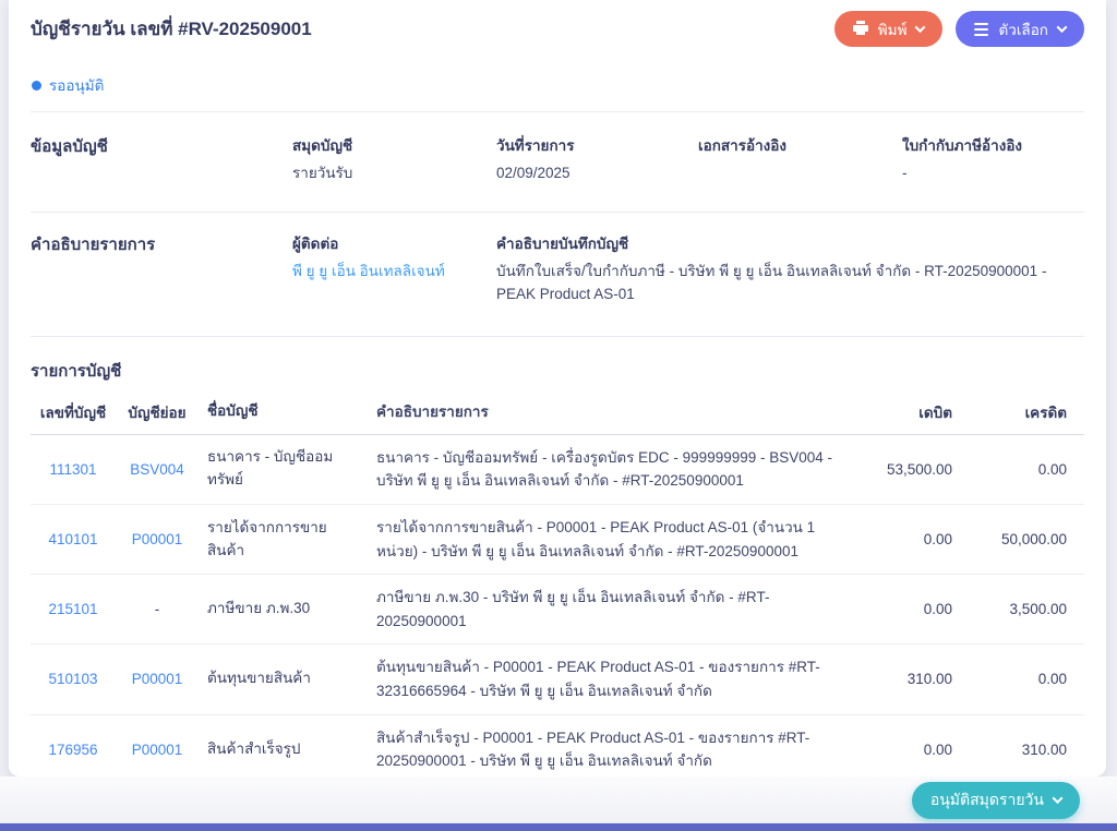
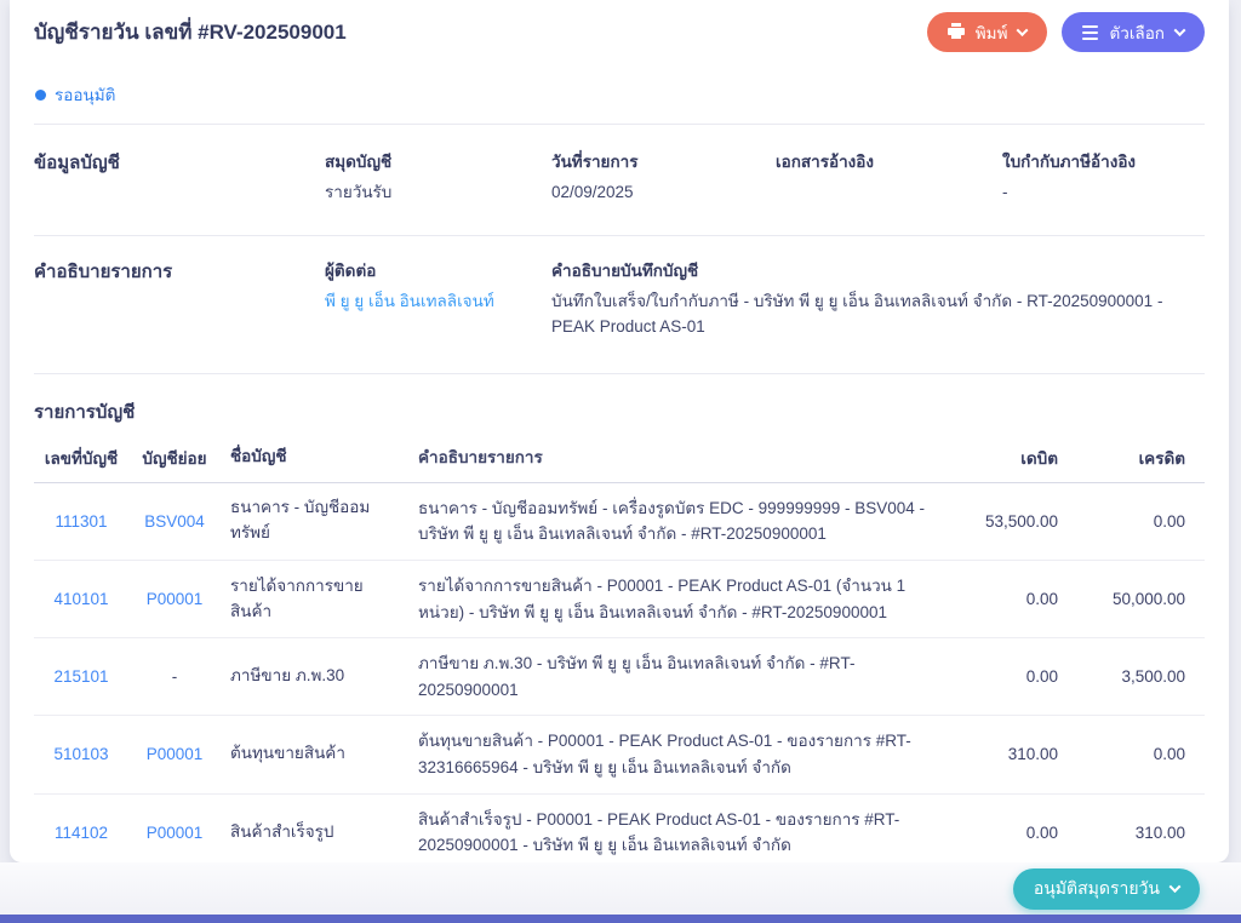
  บัญชีรายวัน เลขที่ #RV-202509001
  พิมพ์
  ตัวเลือก
  รออนุมัติ
  ข้อมูลบัญชี
  สมุดบัญชี
  รายวันรับ
  วันที่รายการ
  02/09/2025
  เอกสารอ้างอิง
  ใบกำกับภาษีอ้างอิง
  -
  คำอธิบายรายการ
  ผู้ติดต่อ
  พี ยู ยู เอ็น อินเทลลิเจนท์
  คำอธิบายบันทึกบัญชี
  บันทึกใบเสร็จ/ใบกำกับภาษี - บริษัท พี ยู ยู เอ็น อินเทลลิเจนท์ จำกัด - RT-20250900001 - PEAK Product AS-01
  รายการบัญชี
  เลขที่บัญชี
  บัญชีย่อย
  ชื่อบัญชี
  คำอธิบายรายการ
  เดบิต
  เครดิต
  111301
  BSV004
  ธนาคาร - บัญชีออมทรัพย์
  ธนาคาร - บัญชีออมทรัพย์ - เครื่องรูดบัตร EDC - 999999999 - BSV004 - บริษัท พี ยู ยู เอ็น อินเทลลิเจนท์ จำกัด - #RT-20250900001
  53,500.00
  0.00
  410101
  P00001
  รายได้จากการขายสินค้า
  รายได้จากการขายสินค้า - P00001 - PEAK Product AS-01 (จำนวน 1 หน่วย) - บริษัท พี ยู ยู เอ็น อินเทลลิเจนท์ จำกัด - #RT-20250900001
  0.00
  50,000.00
  215101
  -
  ภาษีขาย ภ.พ.30
  ภาษีขาย ภ.พ.30 - บริษัท พี ยู ยู เอ็น อินเทลลิเจนท์ จำกัด - #RT-20250900001
  0.00
  3,500.00
  510103
  P00001
  ต้นทุนขายสินค้า
  ต้นทุนขายสินค้า - P00001 - PEAK Product AS-01 - ของรายการ #RT-32316665964 - บริษัท พี ยู ยู เอ็น อินเทลลิเจนท์ จำกัด
  310.00
  0.00
- 176956
+ 114102
  P00001
  สินค้าสำเร็จรูป
  สินค้าสำเร็จรูป - P00001 - PEAK Product AS-01 - ของรายการ #RT-20250900001 - บริษัท พี ยู ยู เอ็น อินเทลลิเจนท์ จำกัด
  0.00
  310.00
  อนุมัติสมุดรายวัน
